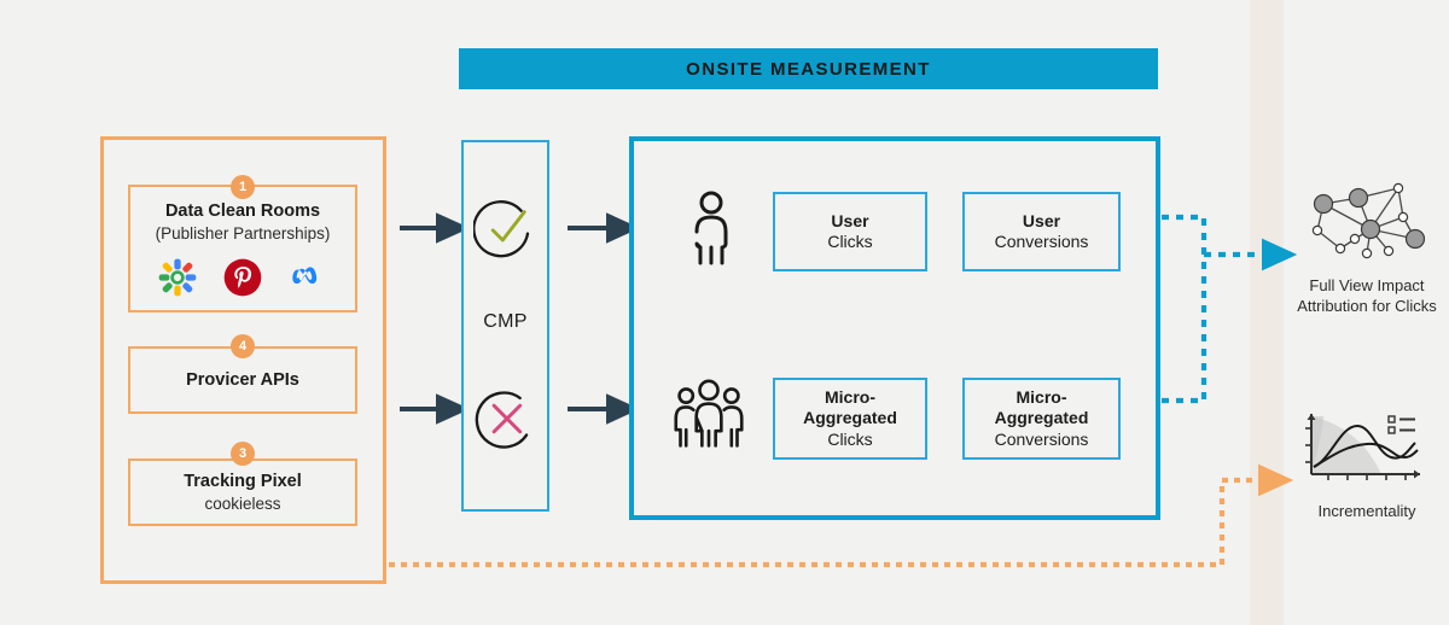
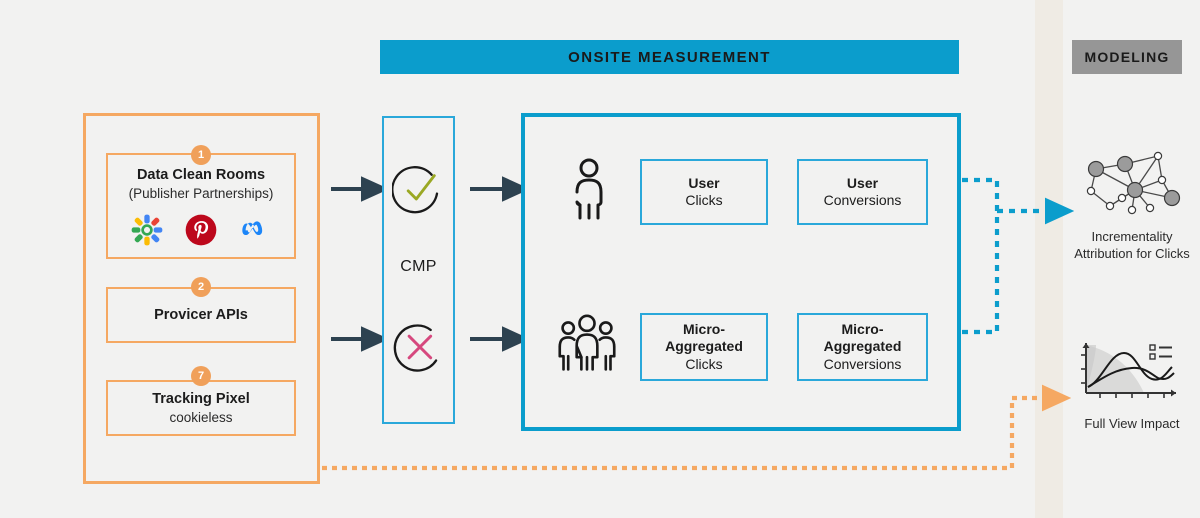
  ONSITE MEASUREMENT
+ MODELING
  Data Clean Rooms
  (Publisher Partnerships)
  1
  Provicer APIs
- 4
+ 2
  Tracking Pixel
  cookieless
- 3
+ 7
  CMP
  User
  Clicks
  User
  Conversions
  Micro-
  Aggregated
  Clicks
  Micro-
  Aggregated
  Conversions
- Full View Impact
+ Incrementality
  Attribution for Clicks
- Incrementality
+ Full View Impact
